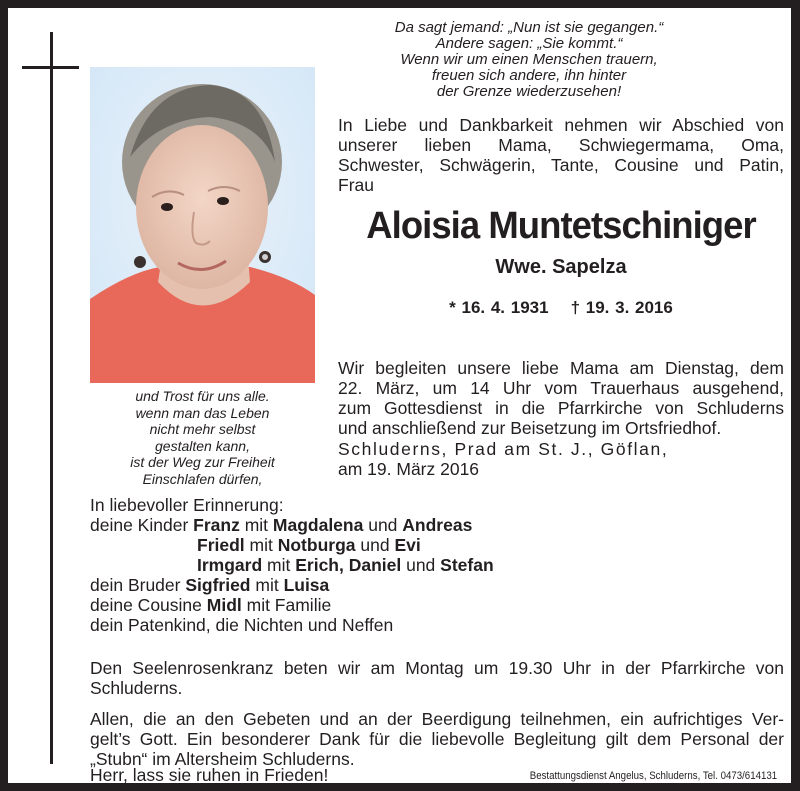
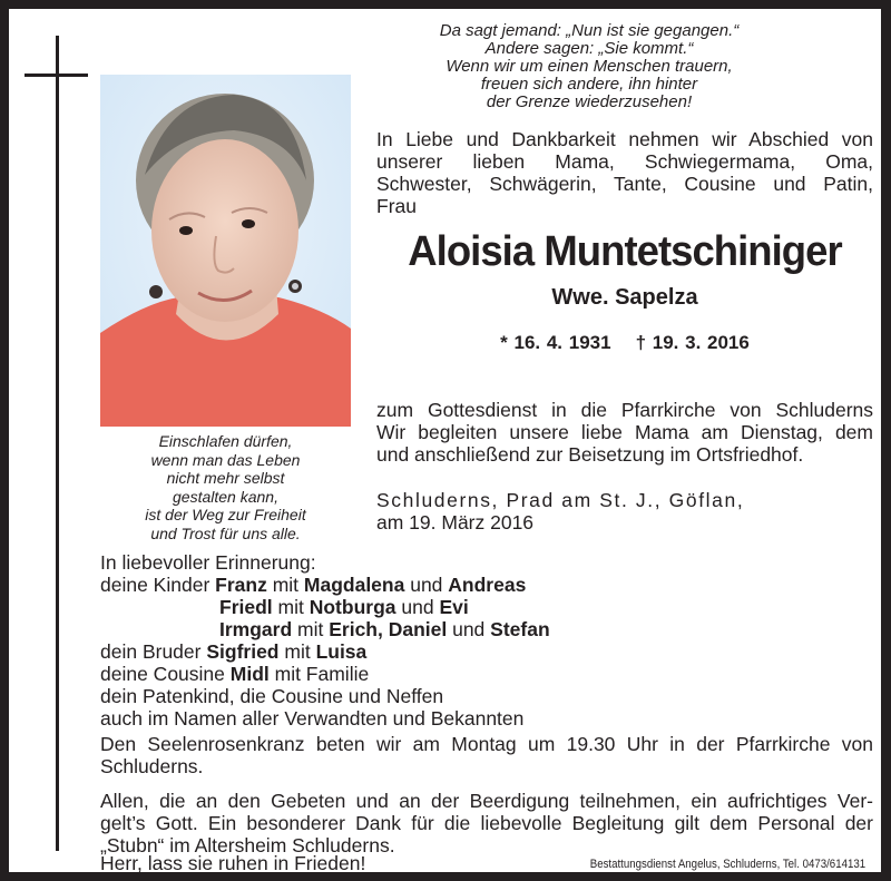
  Da sagt jemand: „Nun ist sie gegangen.“
  Andere sagen: „Sie kommt.“
  Wenn wir um einen Menschen trauern,
  freuen sich andere, ihn hinter
  der Grenze wiederzusehen!
  In Liebe und Dankbarkeit nehmen wir Abschied von
  unserer lieben Mama, Schwiegermama, Oma,
  Schwester, Schwägerin, Tante, Cousine und Patin,
  Frau
  Aloisia Muntetschiniger
  Wwe. Sapelza
  * 16. 4. 1931 † 19. 3. 2016
- Wir begleiten unsere liebe Mama am Dienstag, dem
+ zum Gottesdienst in die Pfarrkirche von Schluderns
- 22. März, um 14 Uhr vom Trauerhaus ausgehend,
- zum Gottesdienst in die Pfarrkirche von Schluderns
+ Wir begleiten unsere liebe Mama am Dienstag, dem
  und anschließend zur Beisetzung im Ortsfriedhof.
  Schluderns, Prad am St. J., Göflan,
  am 19. März 2016
- und Trost für uns alle.
+ Einschlafen dürfen,
  wenn man das Leben
  nicht mehr selbst
  gestalten kann,
  ist der Weg zur Freiheit
- Einschlafen dürfen,
+ und Trost für uns alle.
  In liebevoller Erinnerung:
  deine Kinder Franz mit Magdalena und Andreas
  Friedl mit Notburga und Evi
  Irmgard mit Erich, Daniel und Stefan
  dein Bruder Sigfried mit Luisa
  deine Cousine Midl mit Familie
- dein Patenkind, die Nichten und Neffen
+ dein Patenkind, die Cousine und Neffen
+ auch im Namen aller Verwandten und Bekannten
  Den Seelenrosenkranz beten wir am Montag um 19.30 Uhr in der Pfarrkirche von
  Schluderns.
  Allen, die an den Gebeten und an der Beerdigung teilnehmen, ein aufrichtiges Ver-
  gelt’s Gott. Ein besonderer Dank für die liebevolle Begleitung gilt dem Personal der
  „Stubn“ im Altersheim Schluderns.
  Herr, lass sie ruhen in Frieden!
  Bestattungsdienst Angelus, Schluderns, Tel. 0473/614131
